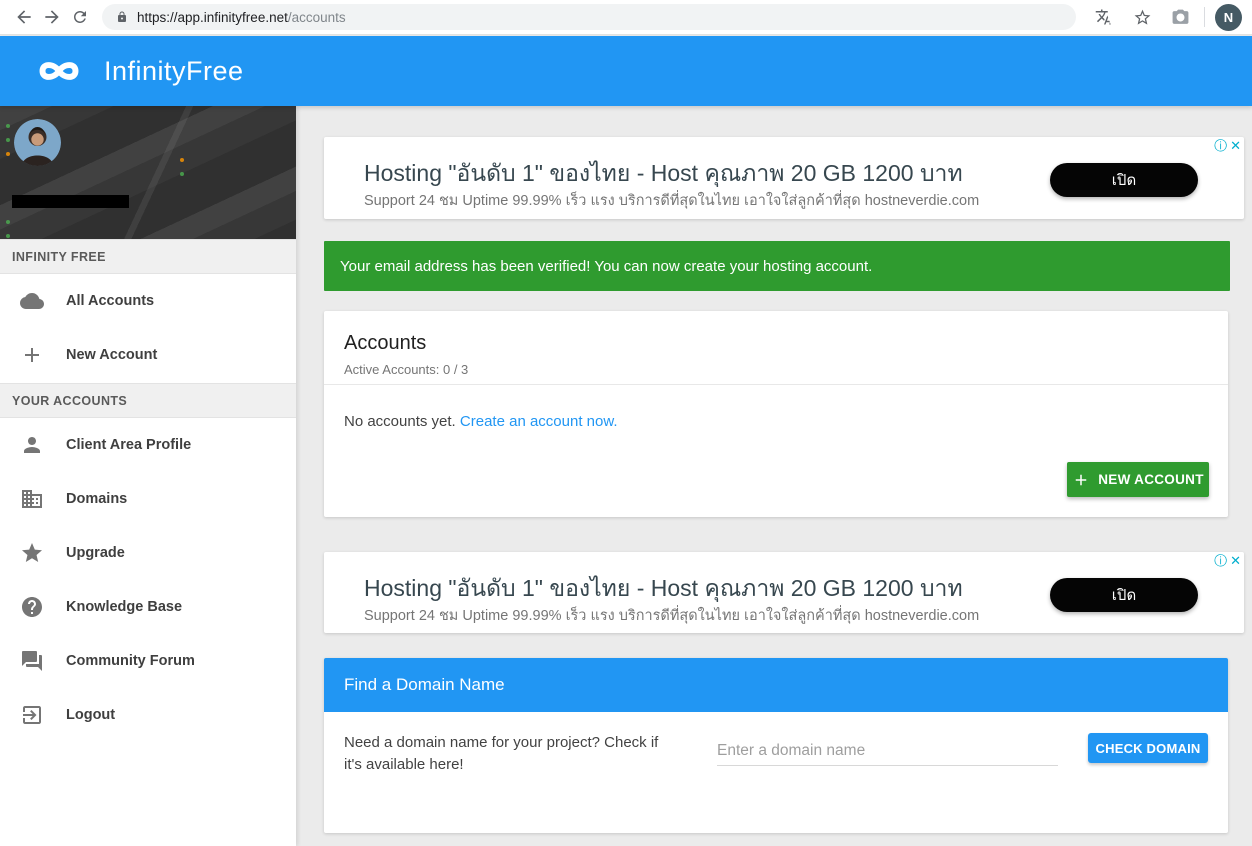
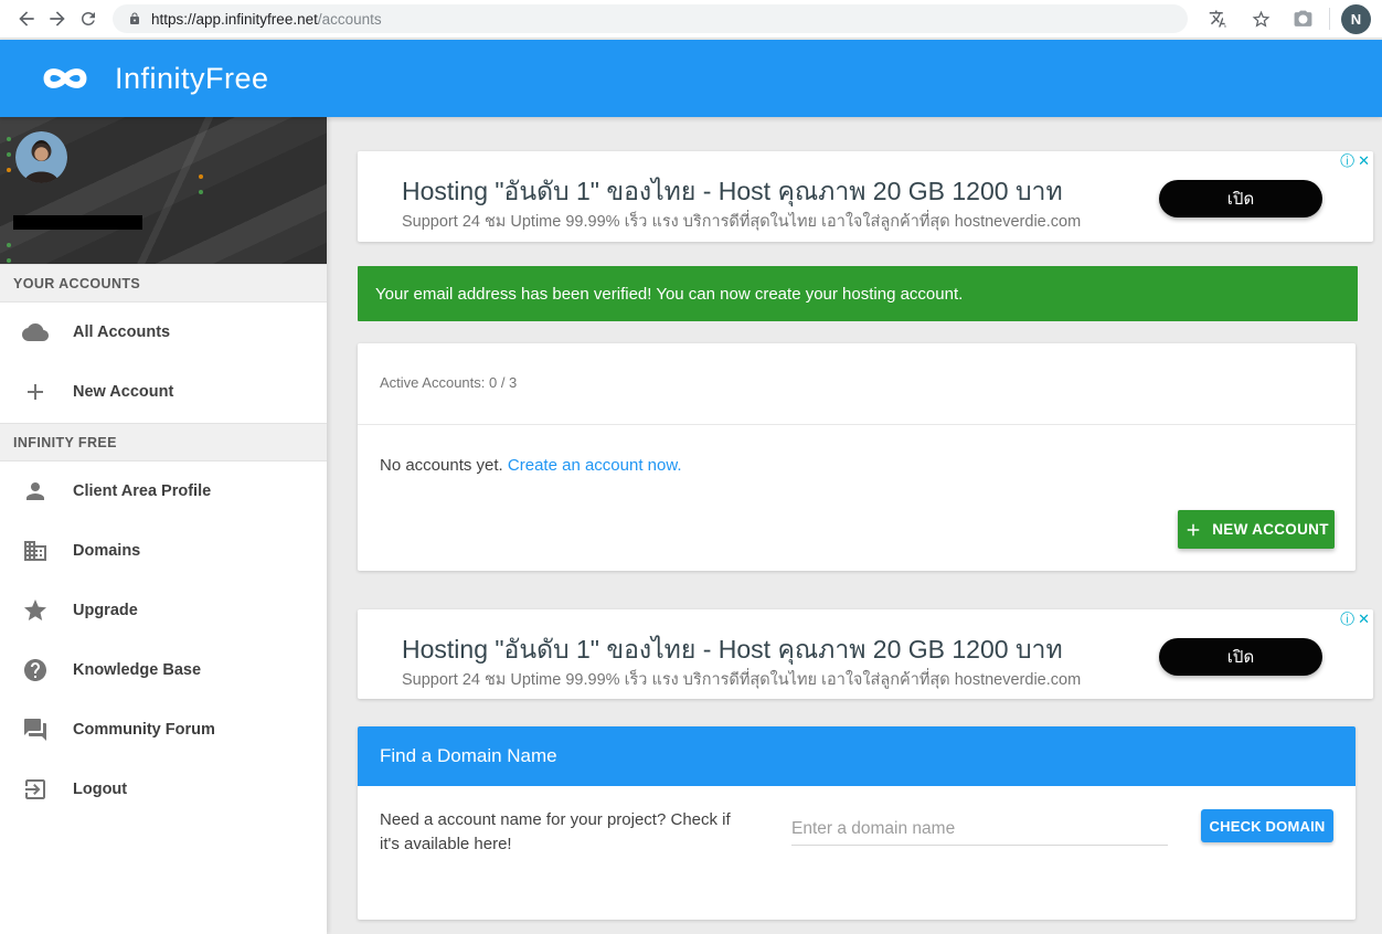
  https://app.infinityfree.net/accounts
  N
  InfinityFree
- INFINITY FREE
+ YOUR ACCOUNTS
  All Accounts
  New Account
- YOUR ACCOUNTS
+ INFINITY FREE
  Client Area Profile
  Domains
  Upgrade
  Knowledge Base
  Community Forum
  Logout
  ⓘ
  ✕
  Hosting "อันดับ 1" ของไทย - Host คุณภาพ 20 GB 1200 บาท
  Support 24 ชม Uptime 99.99% เร็ว แรง บริการดีที่สุดในไทย เอาใจใส่ลูกค้าที่สุด hostneverdie.com
  เปิด
  Your email address has been verified! You can now create your hosting account.
- Accounts
  Active Accounts: 0 / 3
  No accounts yet. Create an account now.
  NEW ACCOUNT
  ⓘ
  ✕
  Hosting "อันดับ 1" ของไทย - Host คุณภาพ 20 GB 1200 บาท
  Support 24 ชม Uptime 99.99% เร็ว แรง บริการดีที่สุดในไทย เอาใจใส่ลูกค้าที่สุด hostneverdie.com
  เปิด
  Find a Domain Name
- Need a domain name for your project? Check if it's available here!
+ Need a account name for your project? Check if it's available here!
  Enter a domain name
  CHECK DOMAIN
